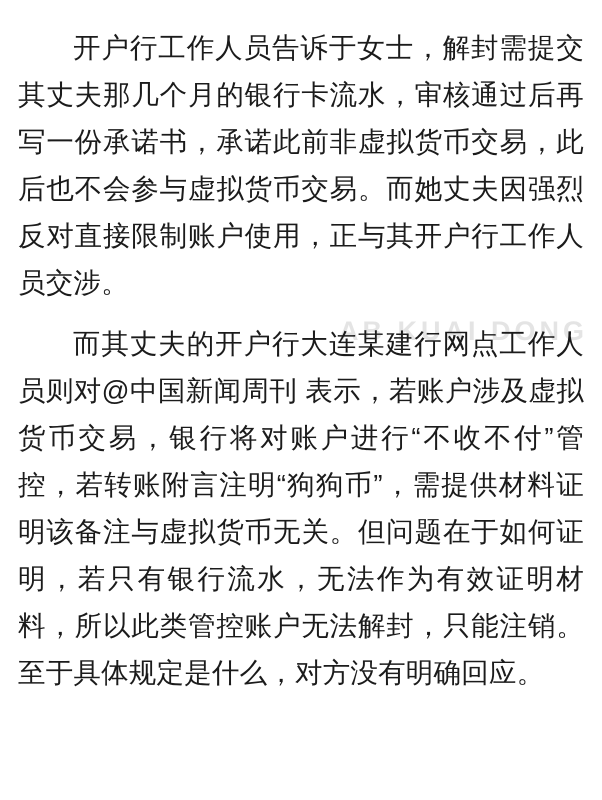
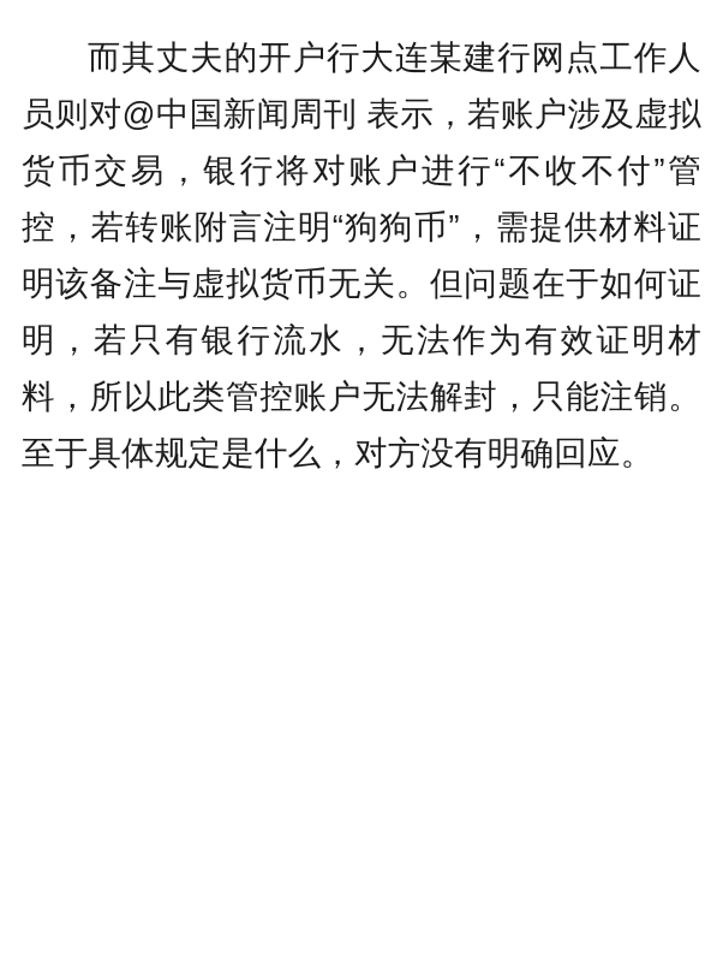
- AB KUAI DONG
- 开户行工作人员告诉于女士，解封需提交其丈夫那几个月的银行卡流水，审核通过后再写一份承诺书，承诺此前非虚拟货币交易，此后也不会参与虚拟货币交易。而她丈夫因强烈反对直接限制账户使用，正与其开户行工作人员交涉。
  而其丈夫的开户行大连某建行网点工作人员则对@中国新闻周刊 表示，若账户涉及虚拟货币交易，银行将对账户进行“不收不付”管控，若转账附言注明“狗狗币”，需提供材料证明该备注与虚拟货币无关。但问题在于如何证明，若只有银行流水，无法作为有效证明材料，所以此类管控账户无法解封，只能注销。至于具体规定是什么，对方没有明确回应。
